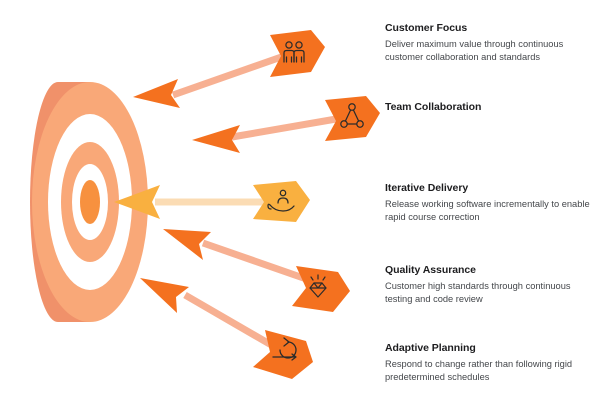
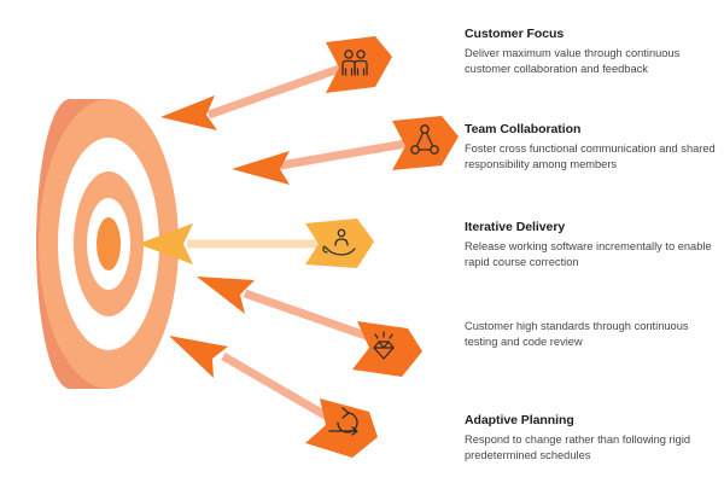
  Customer Focus
- Deliver maximum value through continuous customer collaboration and standards
+ Deliver maximum value through continuous customer collaboration and feedback
  Team Collaboration
+ Foster cross functional communication and shared responsibility among members
  Iterative Delivery
  Release working software incrementally to enable rapid course correction
- Quality Assurance
  Customer high standards through continuous testing and code review
  Adaptive Planning
  Respond to change rather than following rigid predetermined schedules
